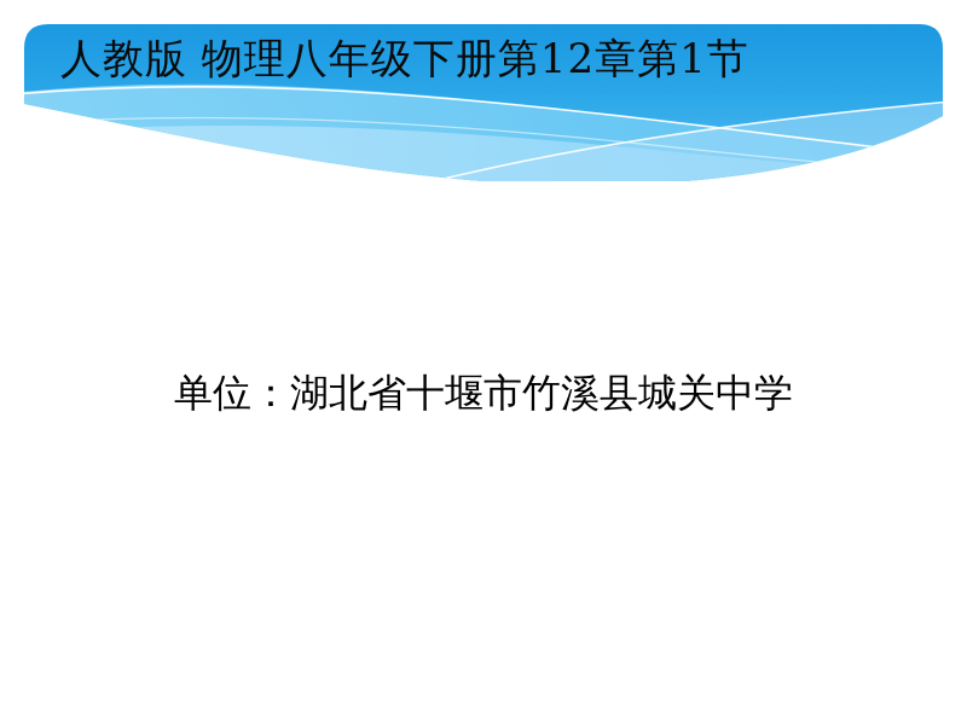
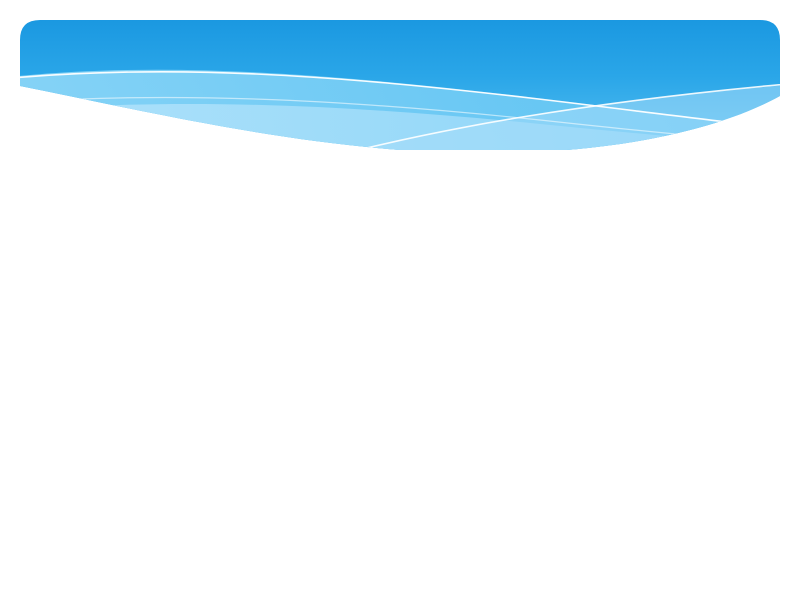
- 人教版 物理八年级下册第12章第1节
- 单位：湖北省十堰市竹溪县城关中学
